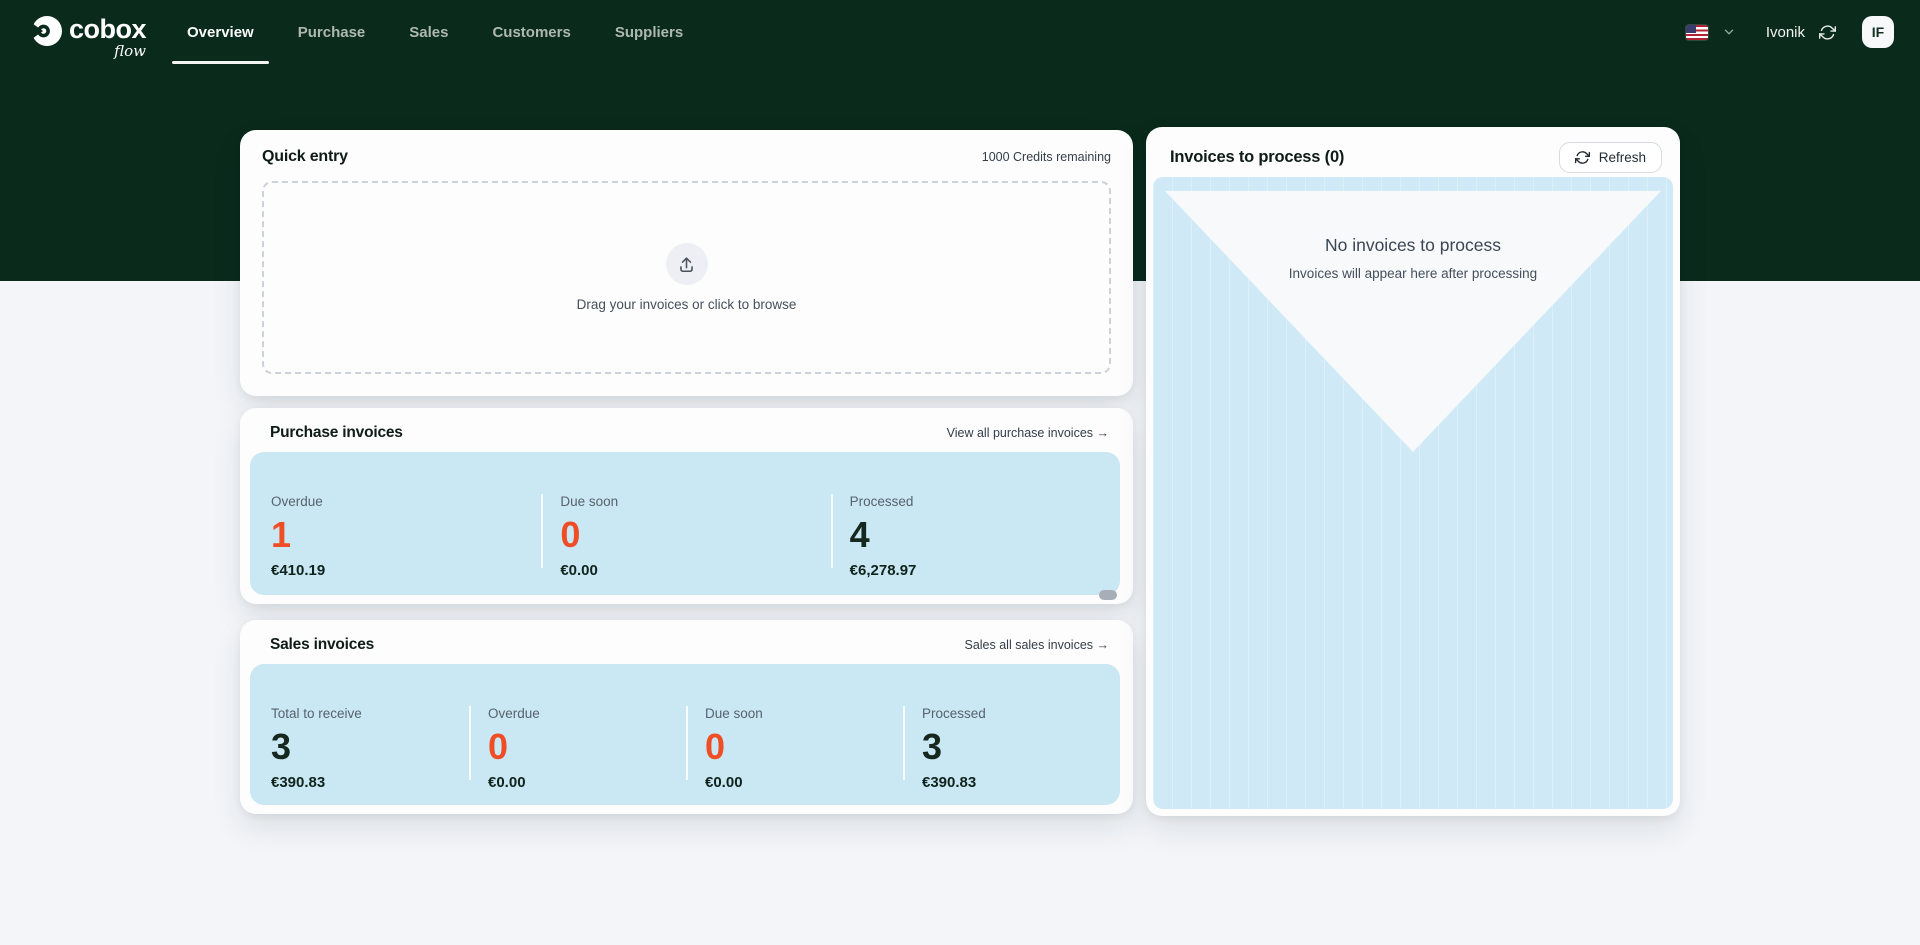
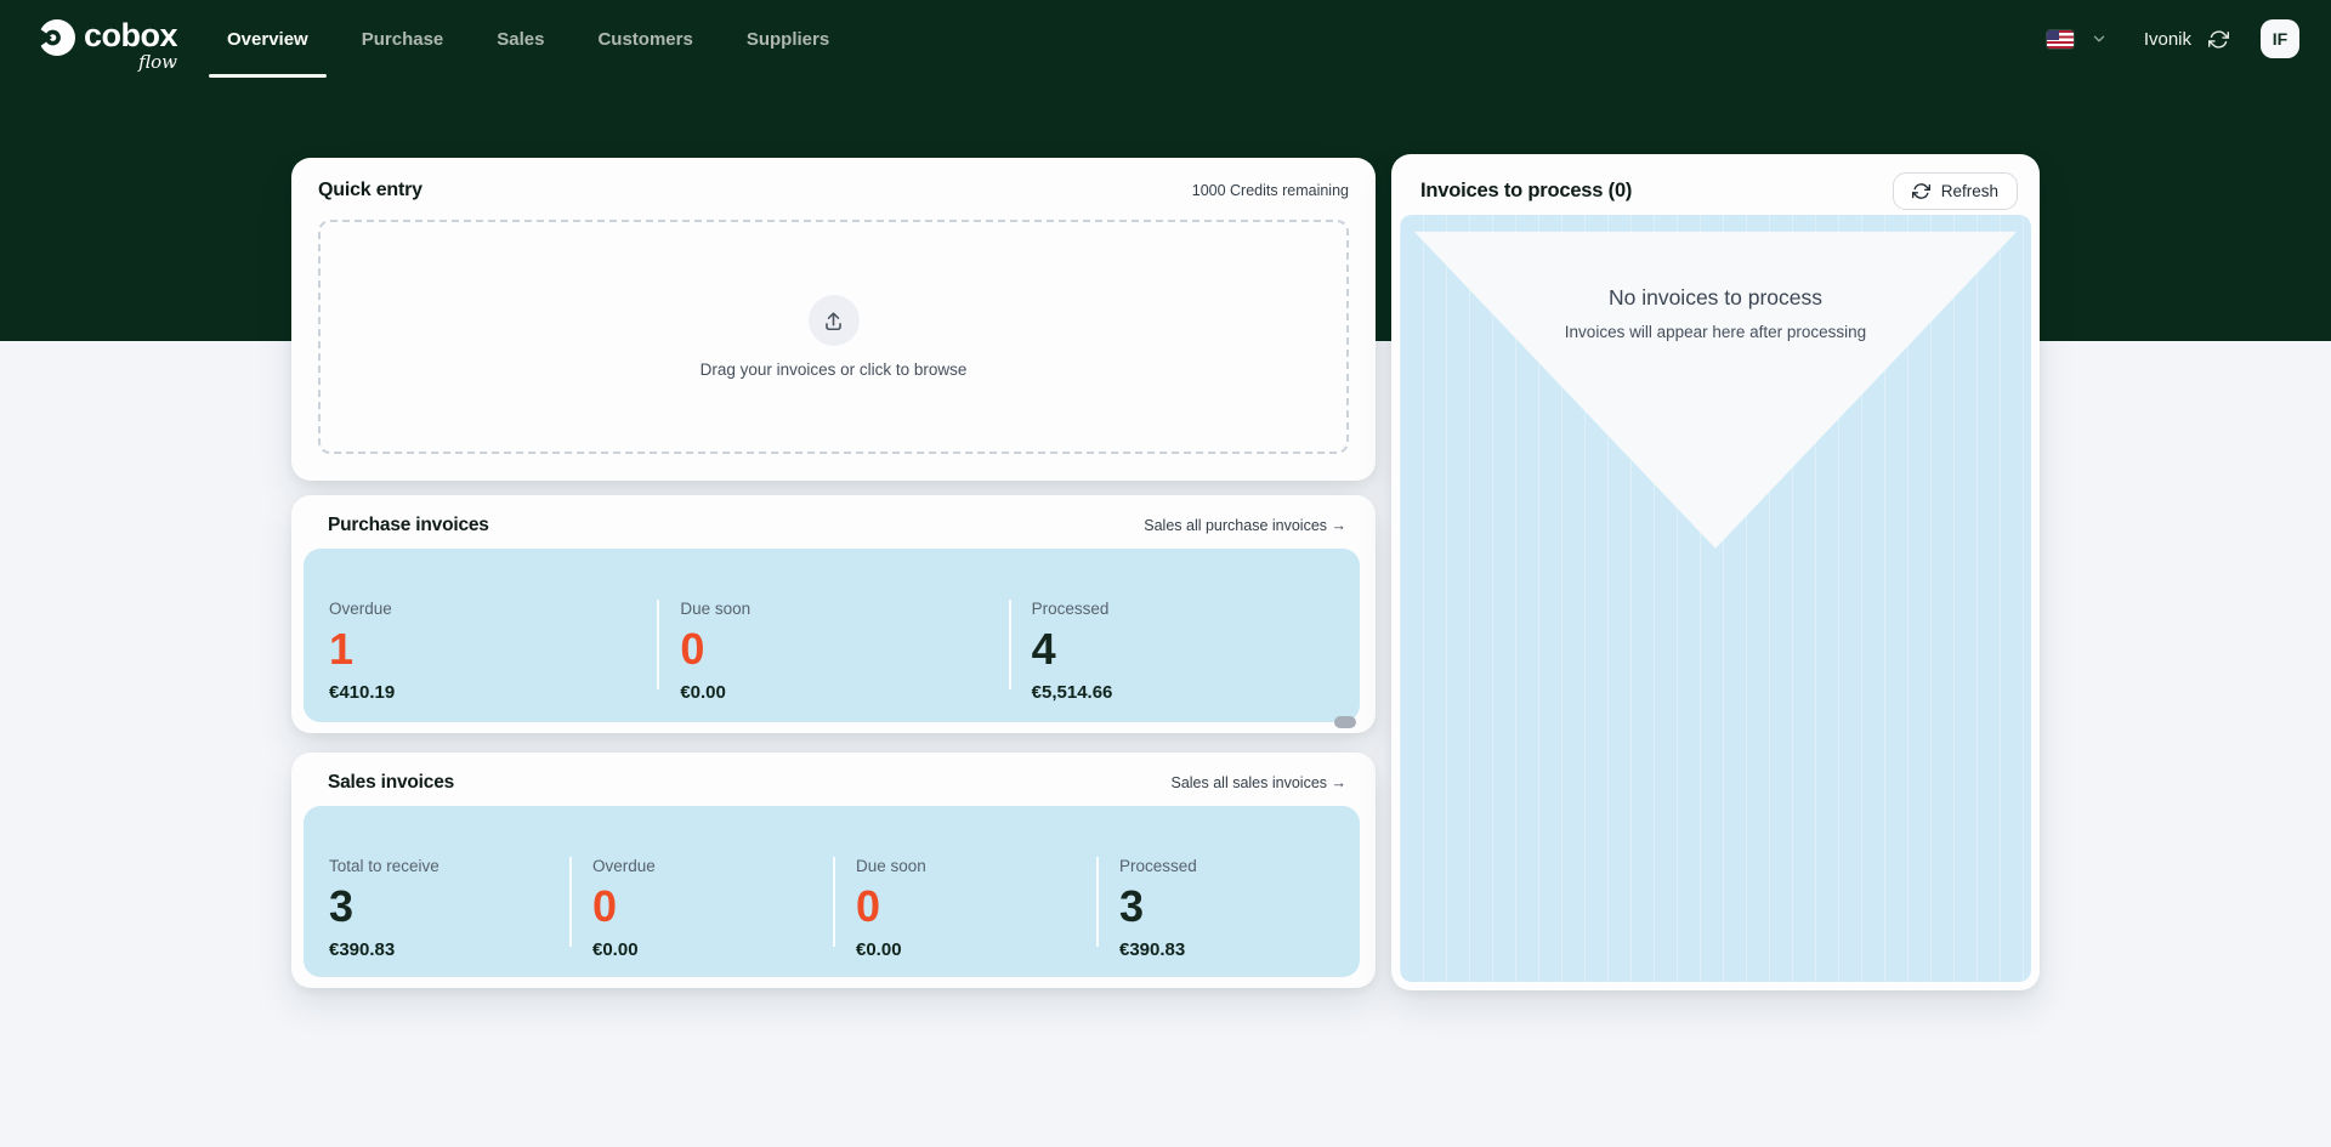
  cobox
  flow
  Overview
  Purchase
  Sales
  Customers
  Suppliers
  Ivonik
  IF
  Quick entry
  1000 Credits remaining
  Drag your invoices or click to browse
  Purchase invoices
- View all purchase invoices →
+ Sales all purchase invoices →
  Overdue
  1
  €410.19
  Due soon
  0
  €0.00
  Processed
  4
- €6,278.97
+ €5,514.66
  Sales invoices
  Sales all sales invoices →
  Total to receive
  3
  €390.83
  Overdue
  0
  €0.00
  Due soon
  0
  €0.00
  Processed
  3
  €390.83
  Invoices to process (0)
  Refresh
  No invoices to process
  Invoices will appear here after processing
